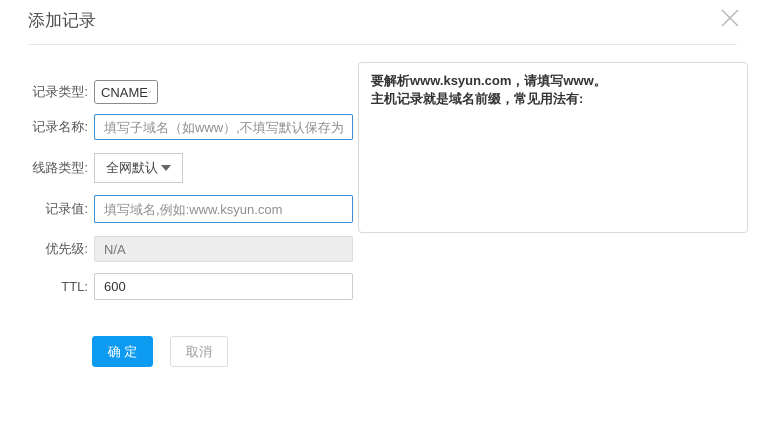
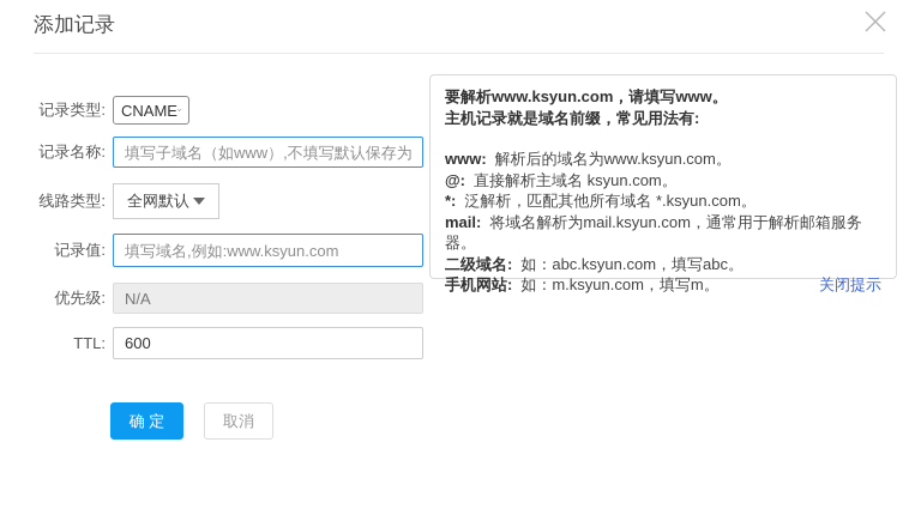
  添加记录
  记录类型:
  CNAME
  记录名称:
  填写子域名（如www）,不填写默认保存为
  线路类型:
  全网默认
  记录值:
  填写域名,例如:www.ksyun.com
  优先级:
  N/A
  TTL:
  600
  确 定
  取消
  要解析www.ksyun.com，请填写www。
  主机记录就是域名前缀，常见用法有:
+ www: 解析后的域名为www.ksyun.com。
+ @: 直接解析主域名 ksyun.com。
+ *: 泛解析，匹配其他所有域名 *.ksyun.com。
+ mail: 将域名解析为mail.ksyun.com，通常用于解析邮箱服务器。
+ 二级域名: 如：abc.ksyun.com，填写abc。
+ 关闭提示
+ 手机网站: 如：m.ksyun.com，填写m。
